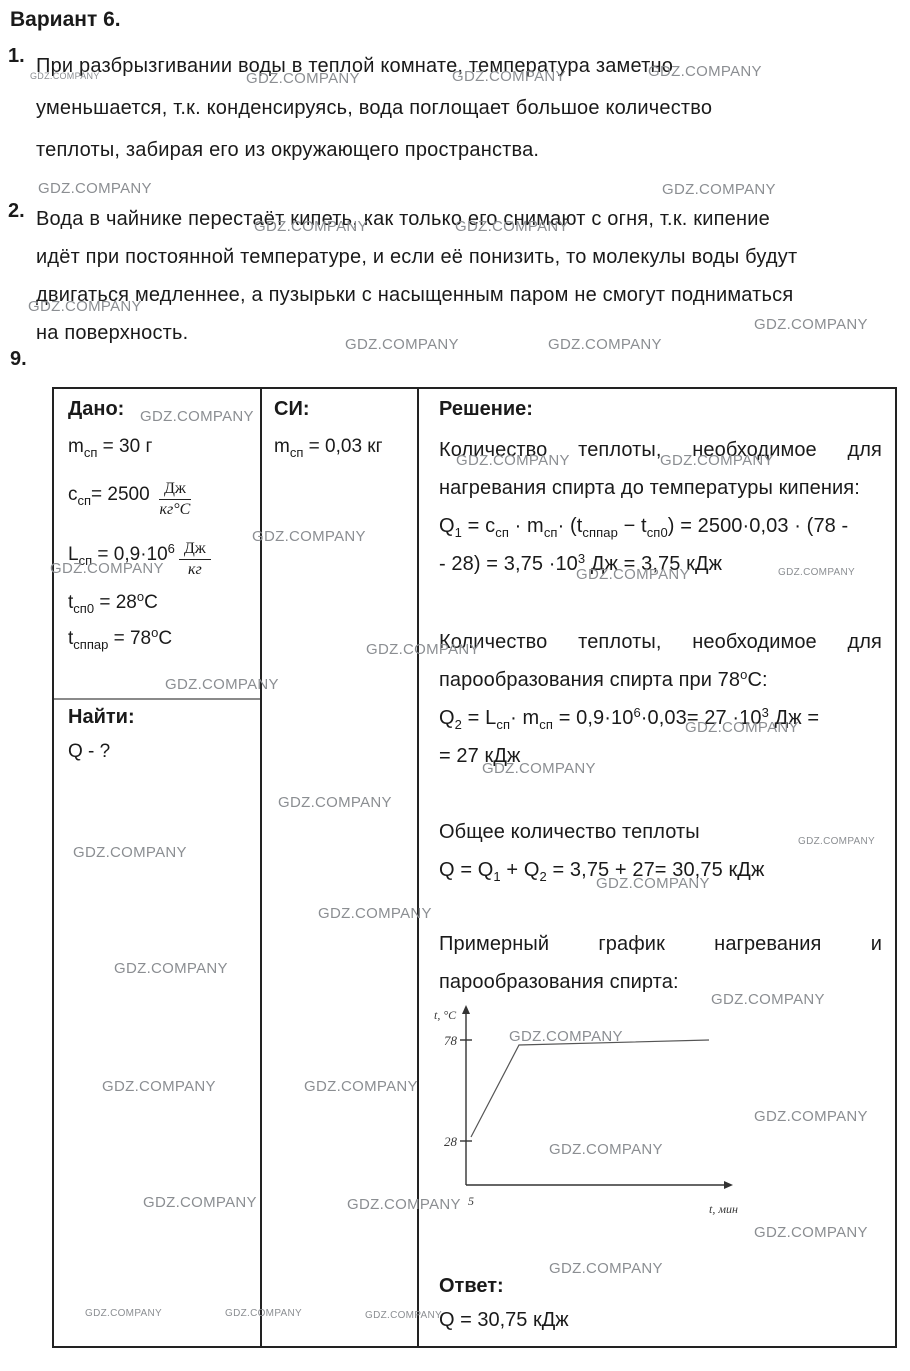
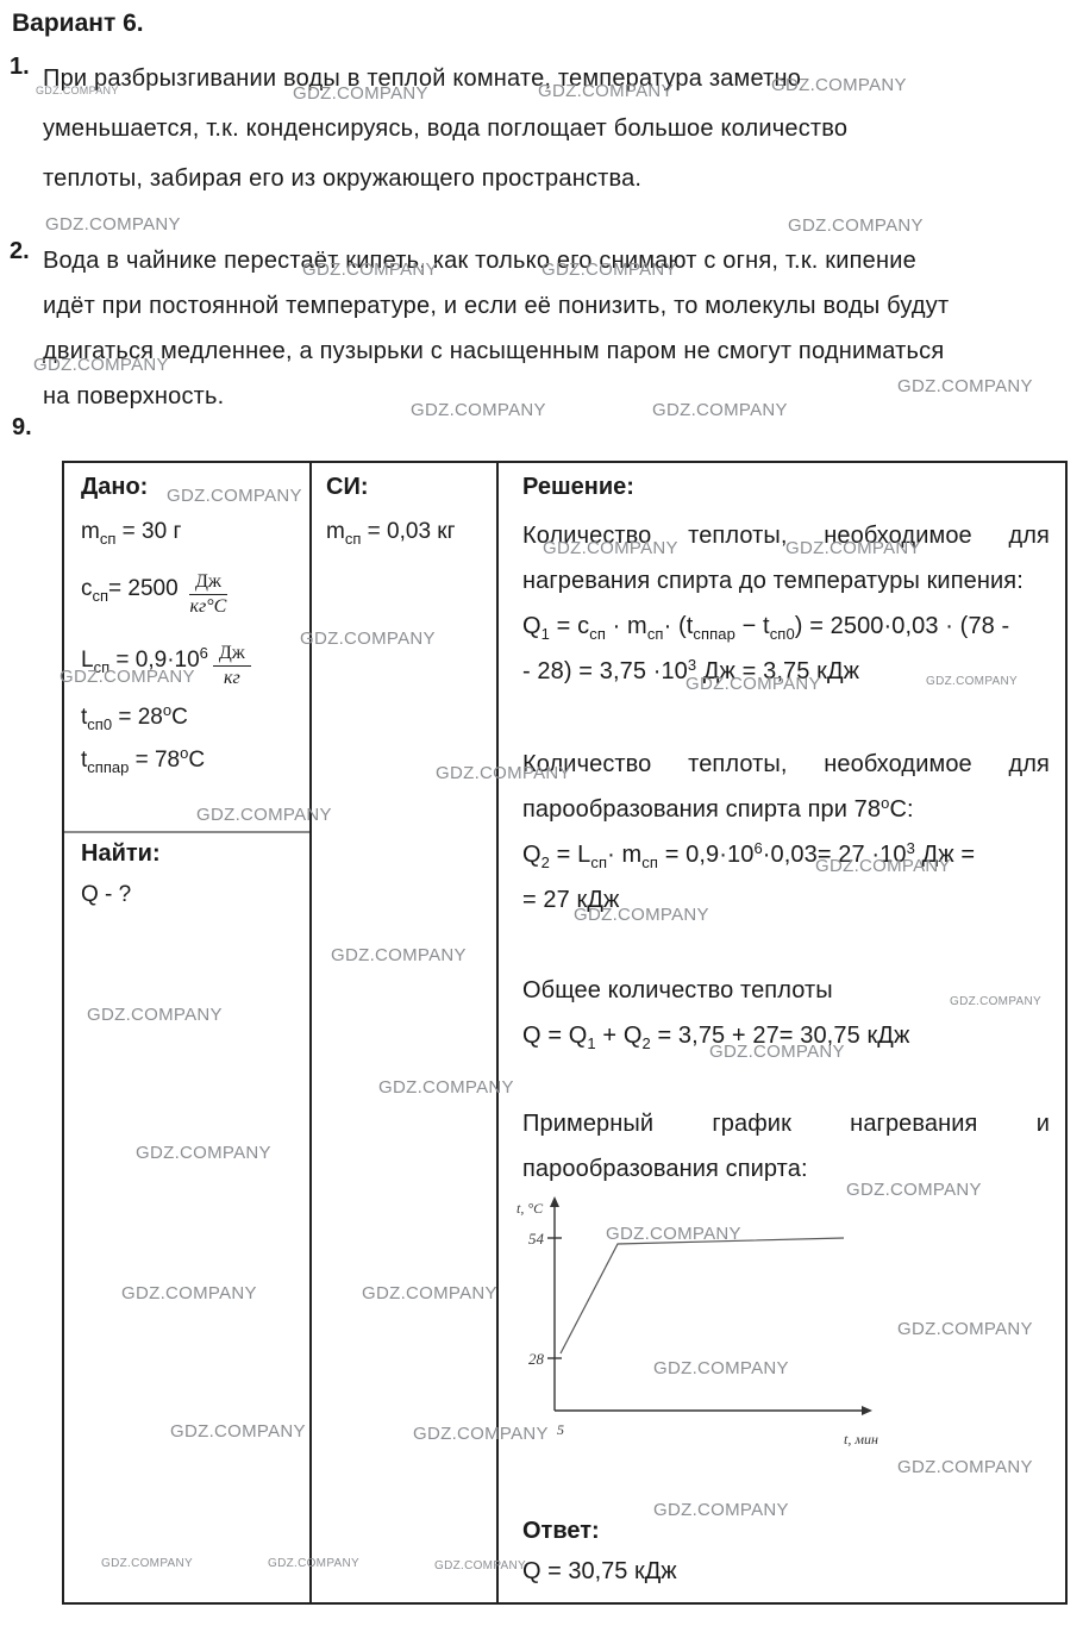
  GDZ.COMPANY
  GDZ.COMPANY
  GDZ.COMPANY
  GDZ.COMPANY
  GDZ.COMPANY
  GDZ.COMPANY
  GDZ.COMPANY
  GDZ.COMPANY
  GDZ.COMPANY
  GDZ.COMPANY
  GDZ.COMPANY
  GDZ.COMPANY
  GDZ.COMPANY
  GDZ.COMPANY
  GDZ.COMPANY
  GDZ.COMPANY
  GDZ.COMPANY
  GDZ.COMPANY
  GDZ.COMPANY
  GDZ.COMPANY
  GDZ.COMPANY
  GDZ.COMPANY
  GDZ.COMPANY
  GDZ.COMPANY
  GDZ.COMPANY
  GDZ.COMPANY
  GDZ.COMPANY
  GDZ.COMPANY
  GDZ.COMPANY
  GDZ.COMPANY
  GDZ.COMPANY
  GDZ.COMPANY
  GDZ.COMPANY
  GDZ.COMPANY
  GDZ.COMPANY
  GDZ.COMPANY
  GDZ.COMPANY
  GDZ.COMPANY
  GDZ.COMPANY
  GDZ.COMPANY
  GDZ.COMPANY
  GDZ.COMPANY
  Вариант 6.
  1.
  При разбрызгивании воды в теплой комнате, температура заметно
  уменьшается, т.к. конденсируясь, вода поглощает большое количество
  теплоты, забирая его из окружающего пространства.
  2.
  Вода в чайнике перестаёт кипеть, как только его снимают с огня, т.к. кипение
  идёт при постоянной температуре, и если её понизить, то молекулы воды будут
  двигаться медленнее, а пузырьки с насыщенным паром не смогут подниматься
  на поверхность.
  9.
  Дано:
  mсп = 30 г
  cсп= 2500
  Дж
  кг°С
  Lсп = 0,9·106
  Дж
  кг
  tсп0 = 28oС
  tсппар = 78oС
  Найти:
  Q - ?
  СИ:
  mсп = 0,03 кг
  Решение:
  Количество теплоты, необходимое для
  нагревания спирта до температуры кипения:
  Q1 = cсп · mсп· (tсппар − tсп0) = 2500·0,03 · (78 -
  - 28) = 3,75 ·103 Дж = 3,75 кДж
  Количество теплоты, необходимое для
  парообразования спирта при 78oС:
  Q2 = Lсп· mсп = 0,9·106·0,03= 27 ·103 Дж =
  = 27 кДж
  Общее количество теплоты
  Q = Q1 + Q2 = 3,75 + 27= 30,75 кДж
  Примерный график нагревания и
  парообразования спирта:
  t, °С
- 78
+ 54
  28
  5
  t, мин
  Ответ:
  Q = 30,75 кДж
